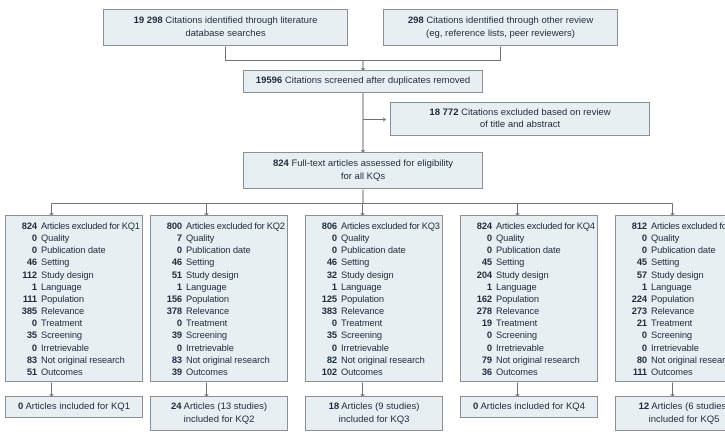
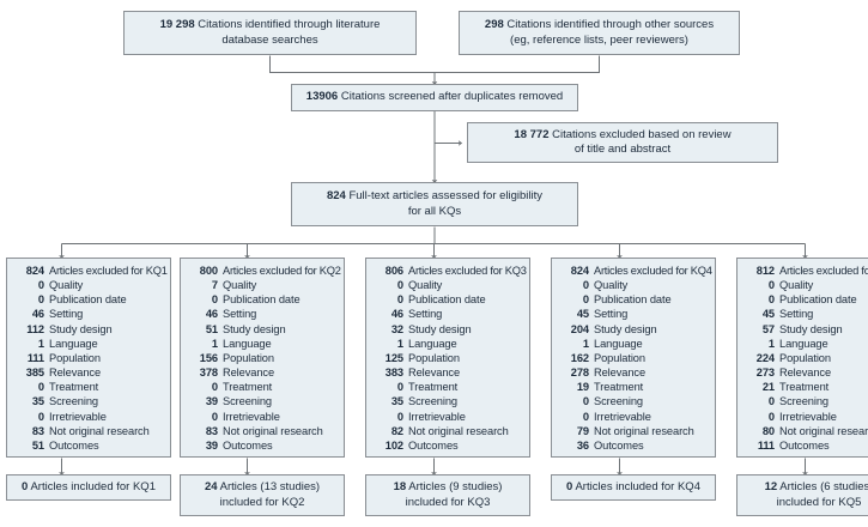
  19 298 Citations identified through literature
  database searches
- 298 Citations identified through other review
+ 298 Citations identified through other sources
  (eg, reference lists, peer reviewers)
- 19596 Citations screened after duplicates removed
+ 13906 Citations screened after duplicates removed
  18 772 Citations excluded based on review
  of title and abstract
  824 Full-text articles assessed for eligibility
  for all KQs
  824
  Articles excluded for KQ1
  0
  Quality
  0
  Publication date
  46
  Setting
  112
  Study design
  1
  Language
  111
  Population
  385
  Relevance
  0
  Treatment
  35
  Screening
  0
  Irretrievable
  83
  Not original research
  51
  Outcomes
  800
  Articles excluded for KQ2
  7
  Quality
  0
  Publication date
  46
  Setting
  51
  Study design
  1
  Language
  156
  Population
  378
  Relevance
  0
  Treatment
  39
  Screening
  0
  Irretrievable
  83
  Not original research
  39
  Outcomes
  806
  Articles excluded for KQ3
  0
  Quality
  0
  Publication date
  46
  Setting
  32
  Study design
  1
  Language
  125
  Population
  383
  Relevance
  0
  Treatment
  35
  Screening
  0
  Irretrievable
  82
  Not original research
  102
  Outcomes
  824
  Articles excluded for KQ4
  0
  Quality
  0
  Publication date
  45
  Setting
  204
  Study design
  1
  Language
  162
  Population
  278
  Relevance
  19
  Treatment
  0
  Screening
  0
  Irretrievable
  79
  Not original research
  36
  Outcomes
  812
  Articles excluded fo
  0
  Quality
  0
  Publication date
  45
  Setting
  57
  Study design
  1
  Language
  224
  Population
  273
  Relevance
  21
  Treatment
  0
  Screening
  0
  Irretrievable
  80
  Not original resear
  111
  Outcomes
  0 Articles included for KQ1
  24 Articles (13 studies)
  included for KQ2
  18 Articles (9 studies)
  included for KQ3
  0 Articles included for KQ4
  12 Articles (6 studies
  included for KQ5
